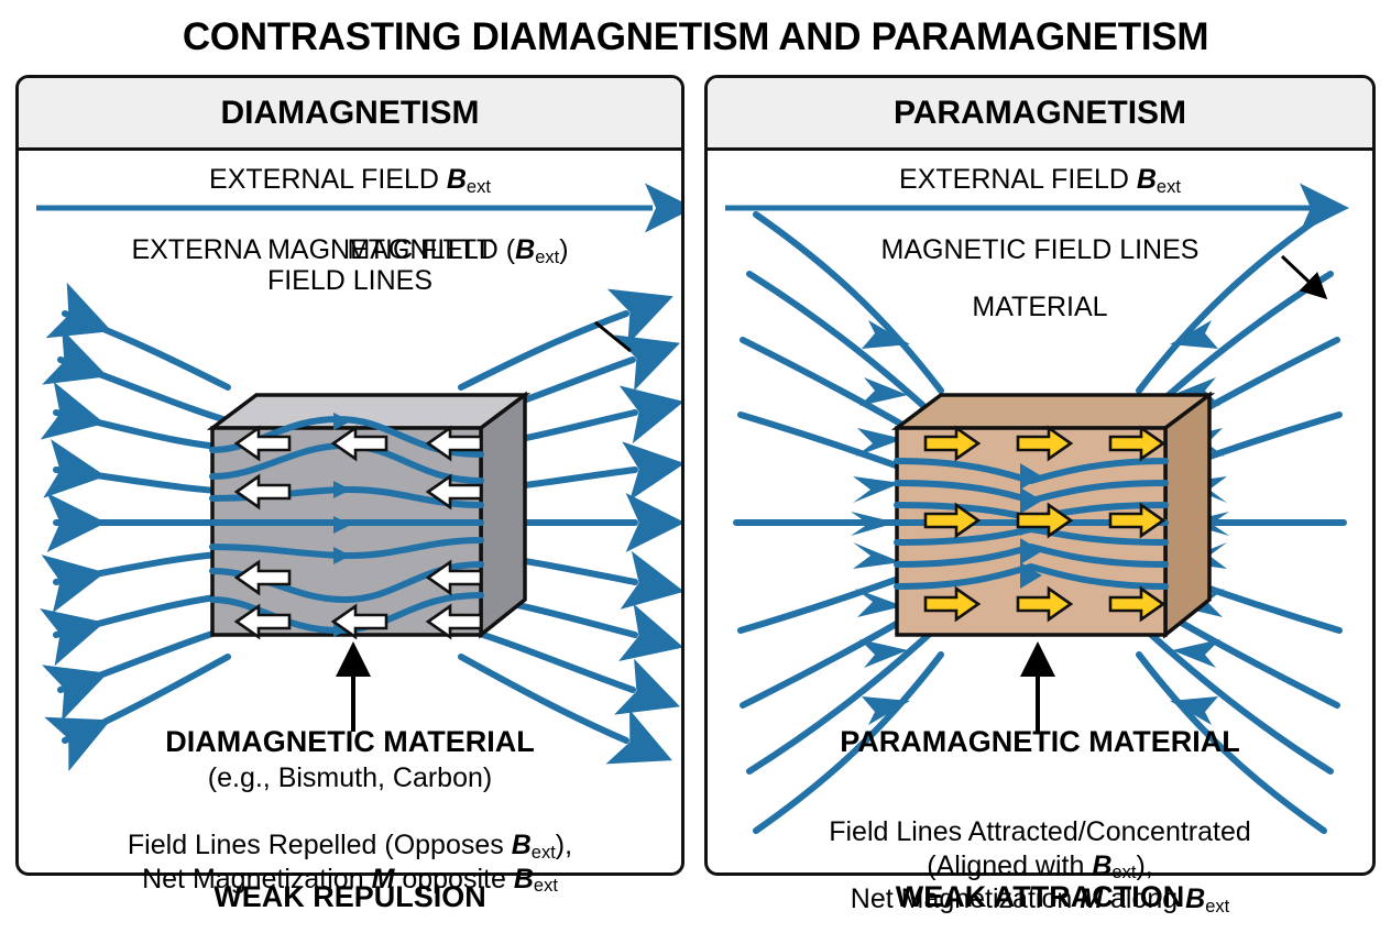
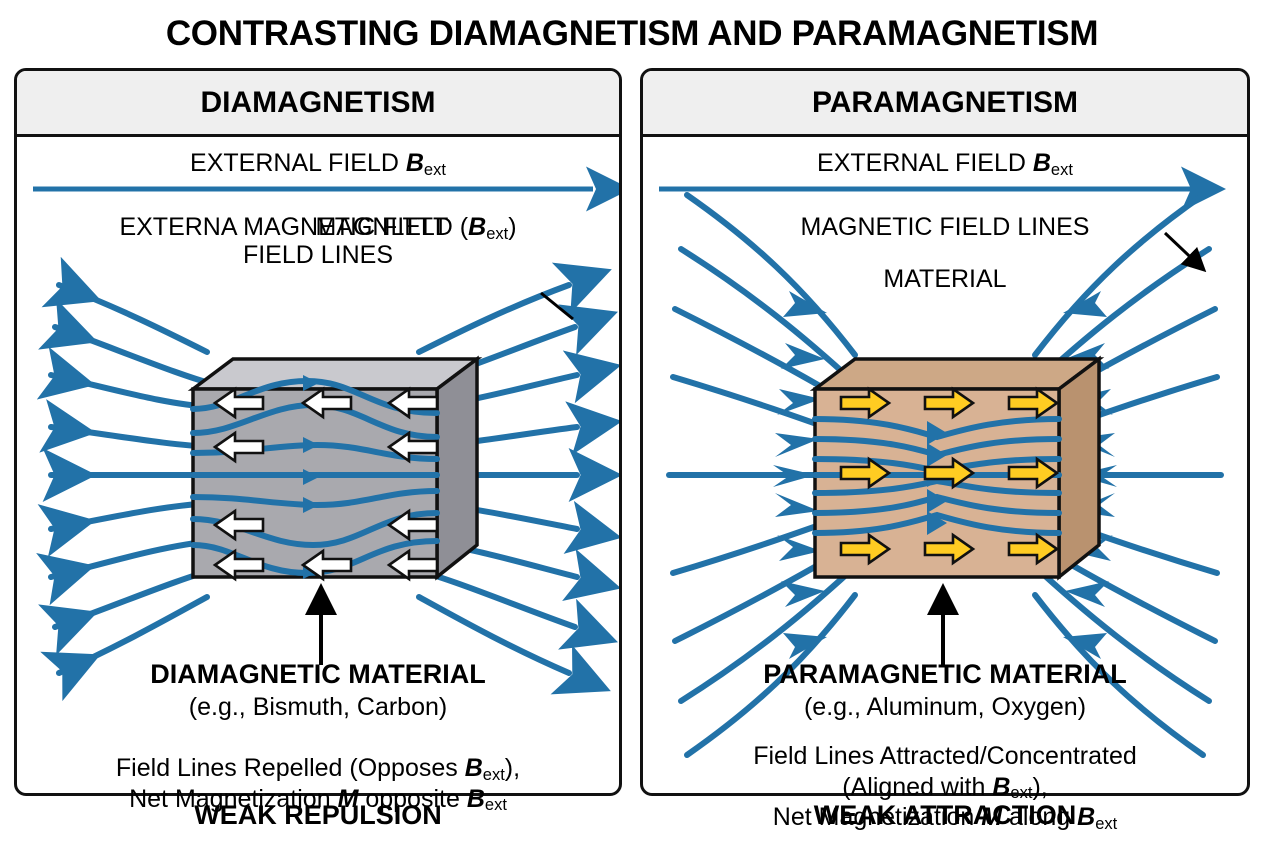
  CONTRASTING DIAMAGNETISM AND PARAMAGNETISM
  DIAMAGNETISM
  EXTERNAL FIELD Bext
  EXTERNA MAGNETIC FIELD (Bext)
  MAGNLTTT
  FIELD LINES
  DIAMAGNETIC MATERIAL
  (e.g., Bismuth, Carbon)
  Field Lines Repelled (Opposes Bext),
  Net Magnetization M opposite Bext
  PARAMAGNETISM
  EXTERNAL FIELD Bext
  MAGNETIC FIELD LINES
  MATERIAL
  PARAMAGNETIC MATERIAL
+ (e.g., Aluminum, Oxygen)
  Field Lines Attracted/Concentrated
  (Aligned with Bext),
  Net Magnetization M along Bext
  WEAK REPULSION
  WEAK ATTRACTION
